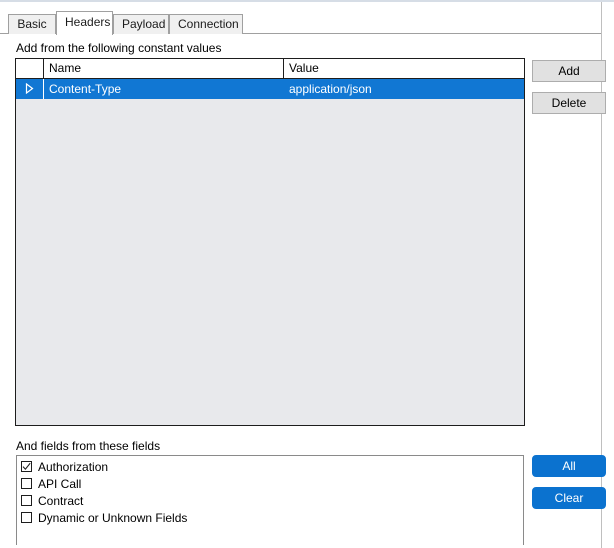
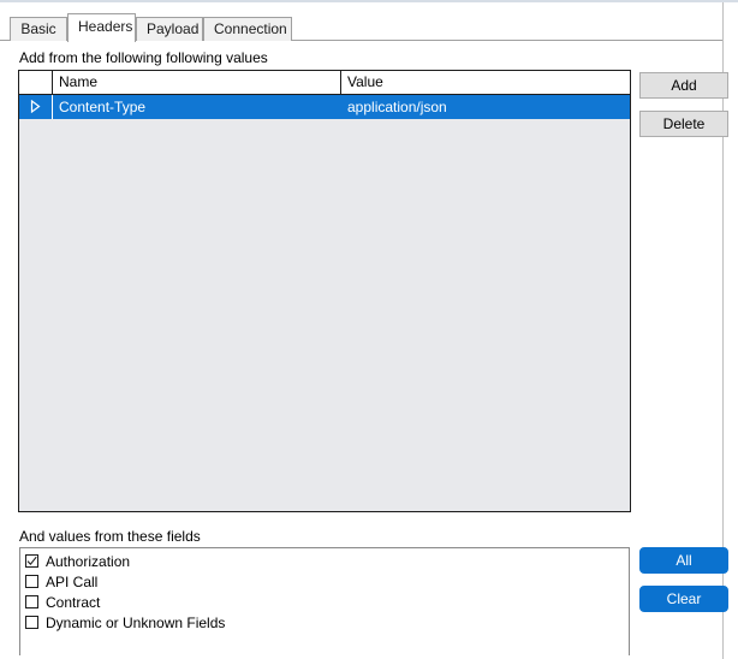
  Basic
  Headers
  Payload
  Connection
- Add from the following constant values
+ Add from the following following values
  Name
  Value
  Content-Type
  application/json
  Add
  Delete
- And fields from these fields
+ And values from these fields
  Authorization
  API Call
  Contract
  Dynamic or Unknown Fields
  All
  Clear
